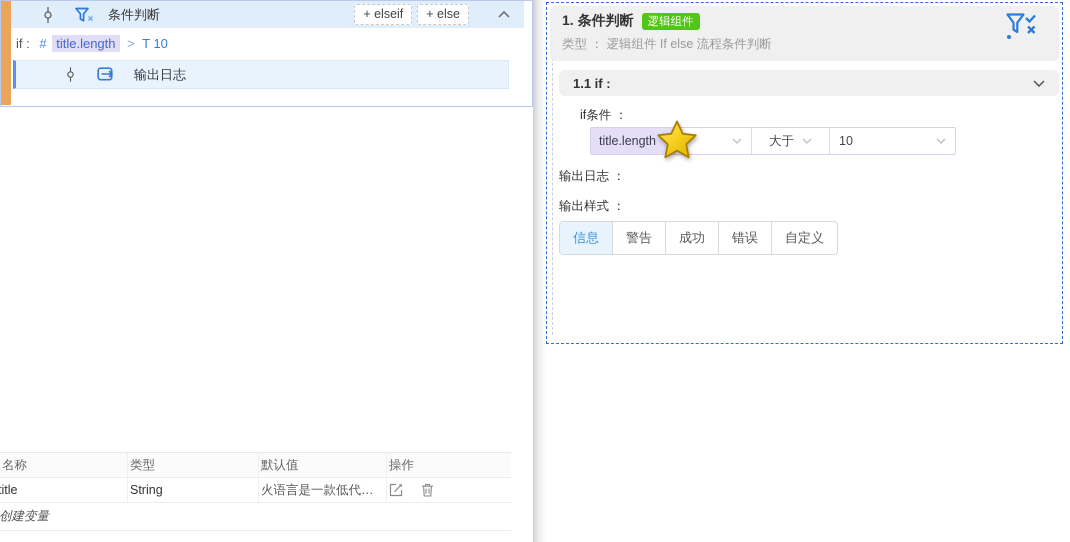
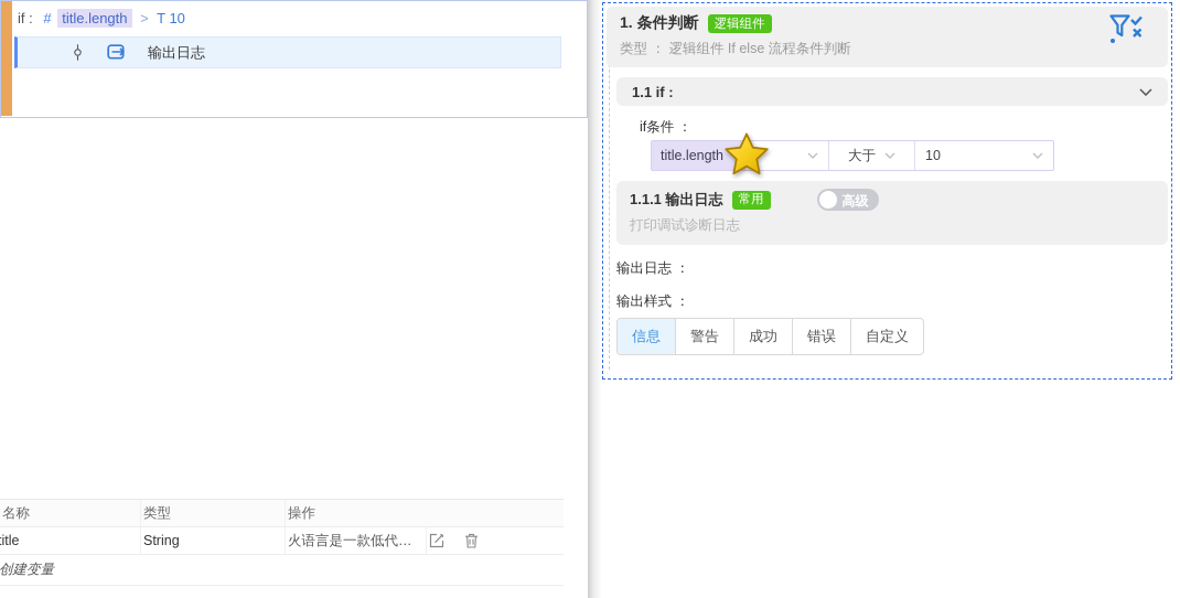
- 条件判断
- + elseif
- + else
  if : # title.length > T 10
  输出日志
  名称
  类型
- 默认值
  操作
  itle
  String
  火语言是一款低代码..
  创建变量
  1. 条件判断
  逻辑组件
  类型 ： 逻辑组件 If else 流程条件判断
  1.1 if :
  if条件 ：
  title.length
  大于
  10
+ 1.1.1 输出日志
+ 常用
+ 高级
+ 打印调试诊断日志
  输出日志 ：
  输出样式 ：
  信息
  警告
  成功
  错误
  自定义
